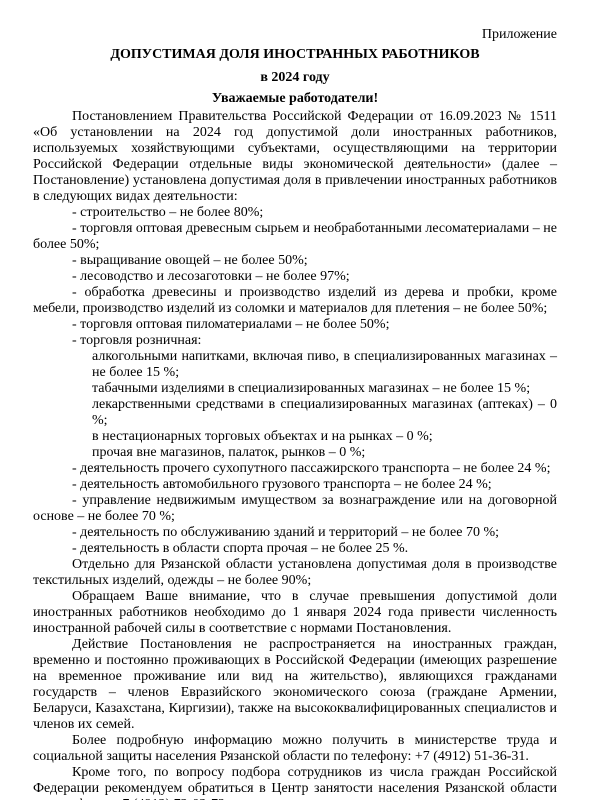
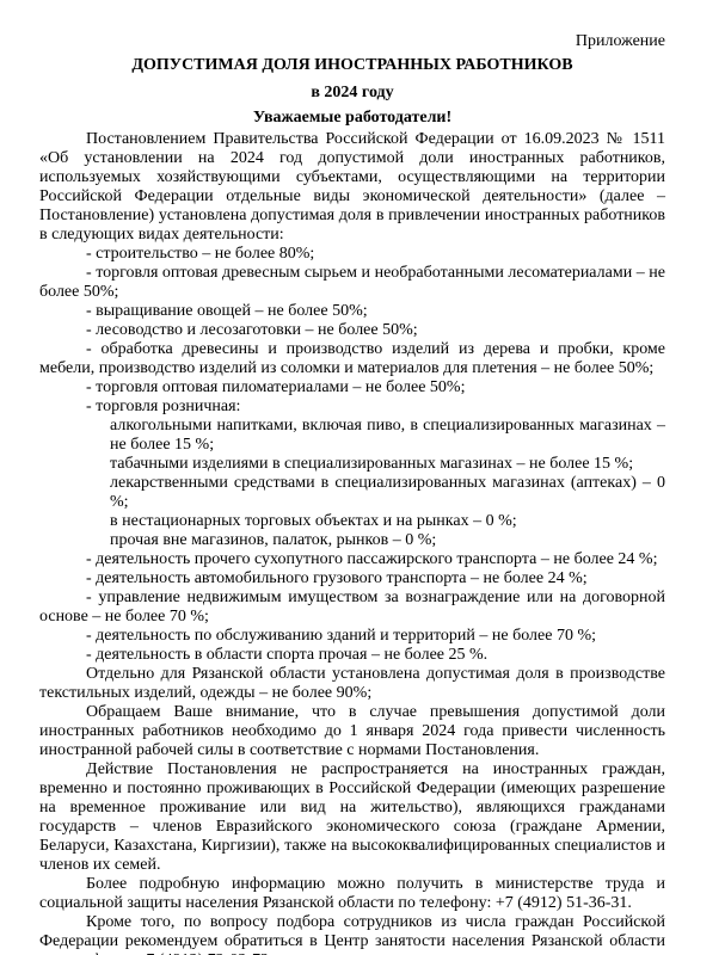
  Приложение
  ДОПУСТИМАЯ ДОЛЯ ИНОСТРАННЫХ РАБОТНИКОВ
  в 2024 году
  Уважаемые работодатели!
  Постановлением Правительства Российской Федерации от 16.09.2023 № 1511 «Об установлении на 2024 год допустимой доли иностранных работников, используемых хозяйствующими субъектами, осуществляющими на территории Российской Федерации отдельные виды экономической деятельности» (далее – Постановление) установлена допустимая доля в привлечении иностранных работников в следующих видах деятельности:
  - строительство – не более 80%;
  - торговля оптовая древесным сырьем и необработанными лесоматериалами – не более 50%;
  - выращивание овощей – не более 50%;
- - лесоводство и лесозаготовки – не более 97%;
+ - лесоводство и лесозаготовки – не более 50%;
  - обработка древесины и производство изделий из дерева и пробки, кроме мебели, производство изделий из соломки и материалов для плетения – не более 50%;
  - торговля оптовая пиломатериалами – не более 50%;
  - торговля розничная:
  алкогольными напитками, включая пиво, в специализированных магазинах – не более 15 %;
  табачными изделиями в специализированных магазинах – не более 15 %;
  лекарственными средствами в специализированных магазинах (аптеках) – 0 %;
  в нестационарных торговых объектах и на рынках – 0 %;
  прочая вне магазинов, палаток, рынков – 0 %;
  - деятельность прочего сухопутного пассажирского транспорта – не более 24 %;
  - деятельность автомобильного грузового транспорта – не более 24 %;
  - управление недвижимым имуществом за вознаграждение или на договорной основе – не более 70 %;
  - деятельность по обслуживанию зданий и территорий – не более 70 %;
  - деятельность в области спорта прочая – не более 25 %.
  Отдельно для Рязанской области установлена допустимая доля в производстве текстильных изделий, одежды – не более 90%;
  Обращаем Ваше внимание, что в случае превышения допустимой доли иностранных работников необходимо до 1 января 2024 года привести численность иностранной рабочей силы в соответствие с нормами Постановления.
  Действие Постановления не распространяется на иностранных граждан, временно и постоянно проживающих в Российской Федерации (имеющих разрешение на временное проживание или вид на жительство), являющихся гражданами государств – членов Евразийского экономического союза (граждане Армении, Беларуси, Казахстана, Киргизии), также на высококвалифицированных специалистов и членов их семей.
  Более подробную информацию можно получить в министерстве труда и социальной защиты населения Рязанской области по телефону: +7 (4912) 51-36-31.
  Кроме того, по вопросу подбора сотрудников из числа граждан Российской Федерации рекомендуем обратиться в Центр занятости населения Рязанской области
